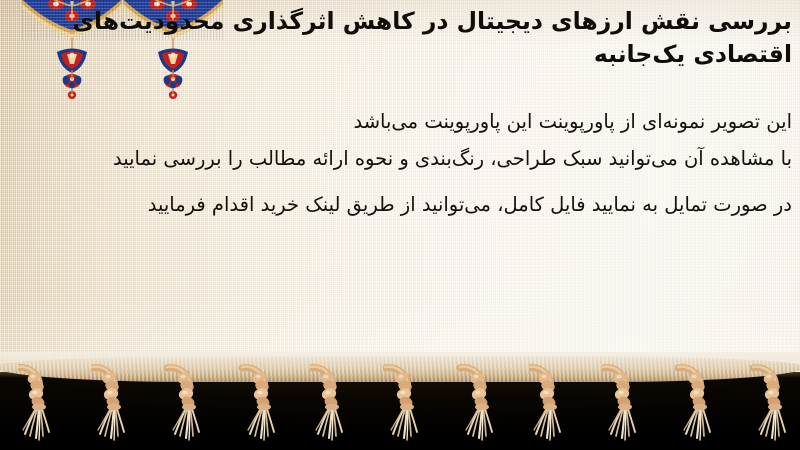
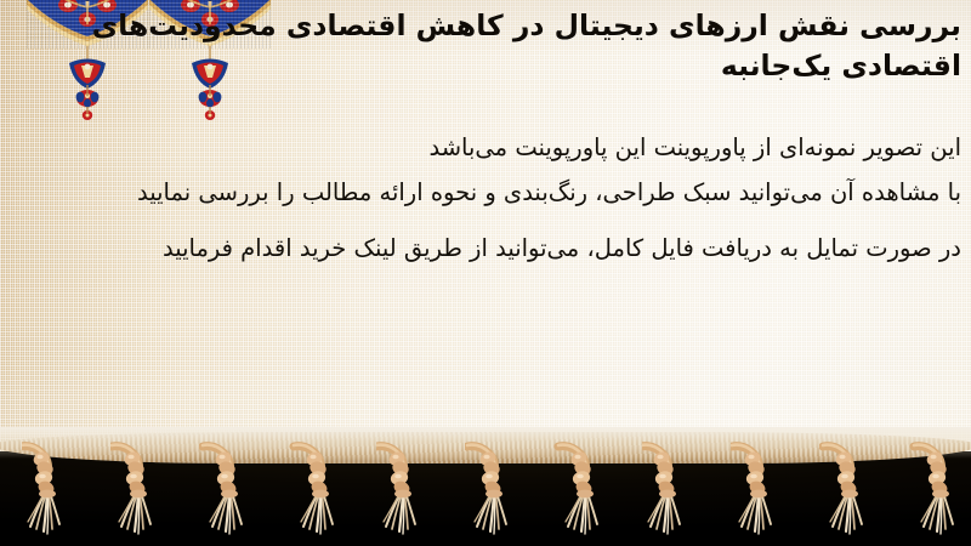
- بررسی نقش ارزهای دیجیتال در کاهش اثرگذاری محدودیت‌های
+ بررسی نقش ارزهای دیجیتال در کاهش اقتصادی محدودیت‌های
  اقتصادی یک‌جانبه
  این تصویر نمونه‌ای از پاورپوینت این پاورپوینت می‌باشد
  با مشاهده آن میتوانید سبک طراحی، رنگ‌بندی و نحوه ارائه مطالب را بررسی نمایید
- در صورت تمایل به نمایید فایل کامل، می‌توانید از طریق لینک خرید اقدام فرمایید
+ در صورت تمایل به دریافت فایل کامل، می‌توانید از طریق لینک خرید اقدام فرمایید
